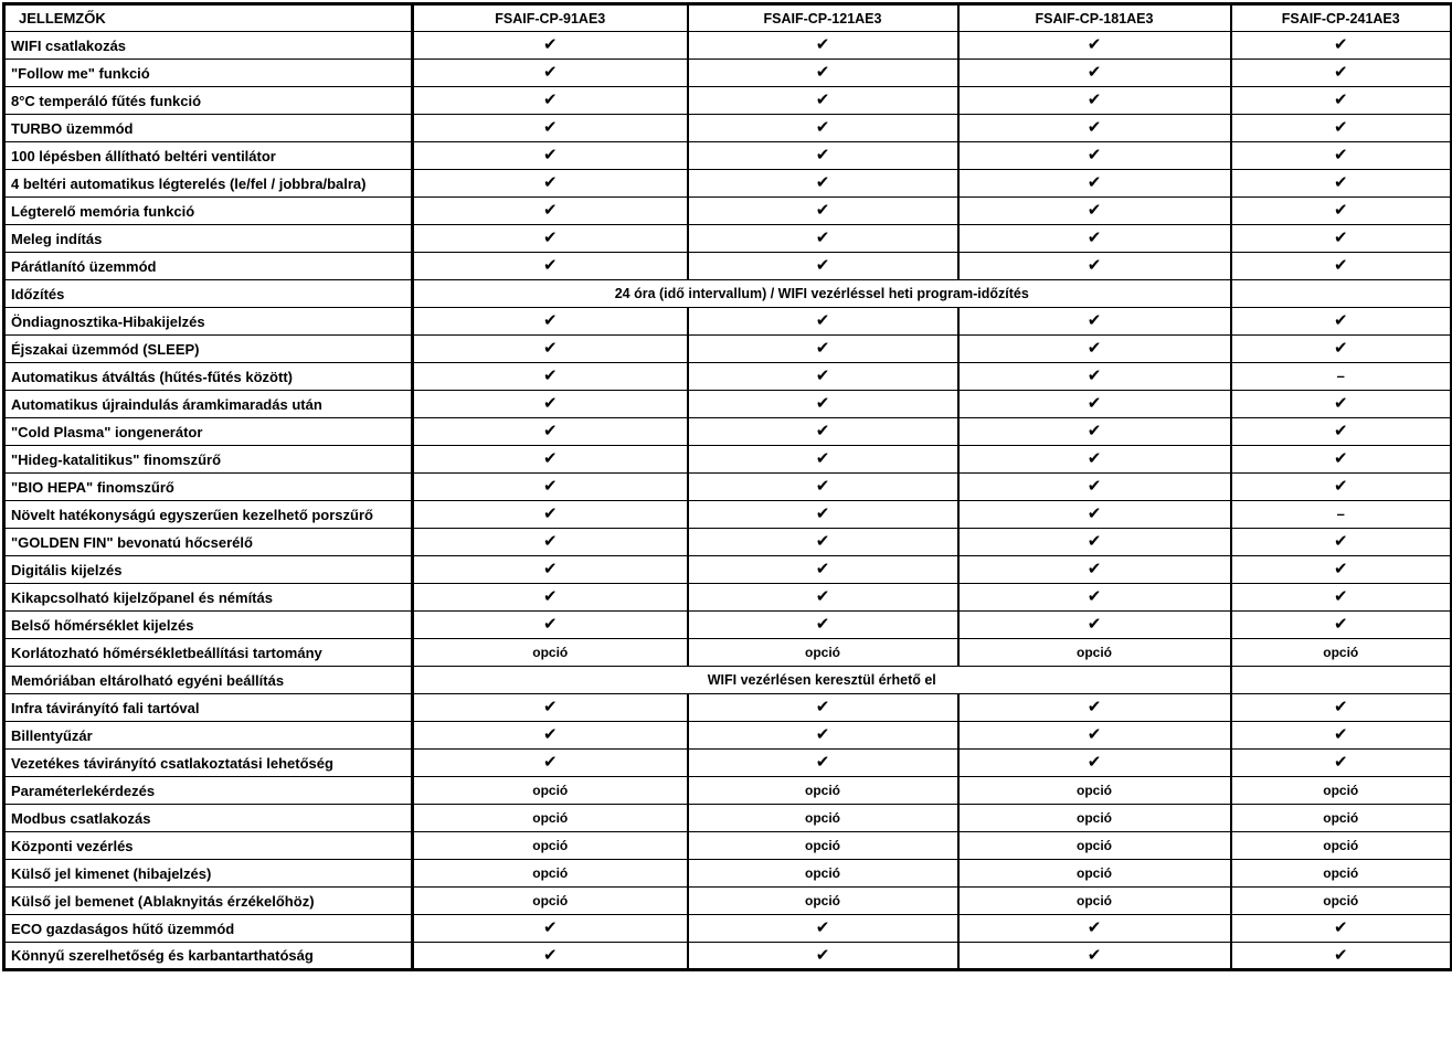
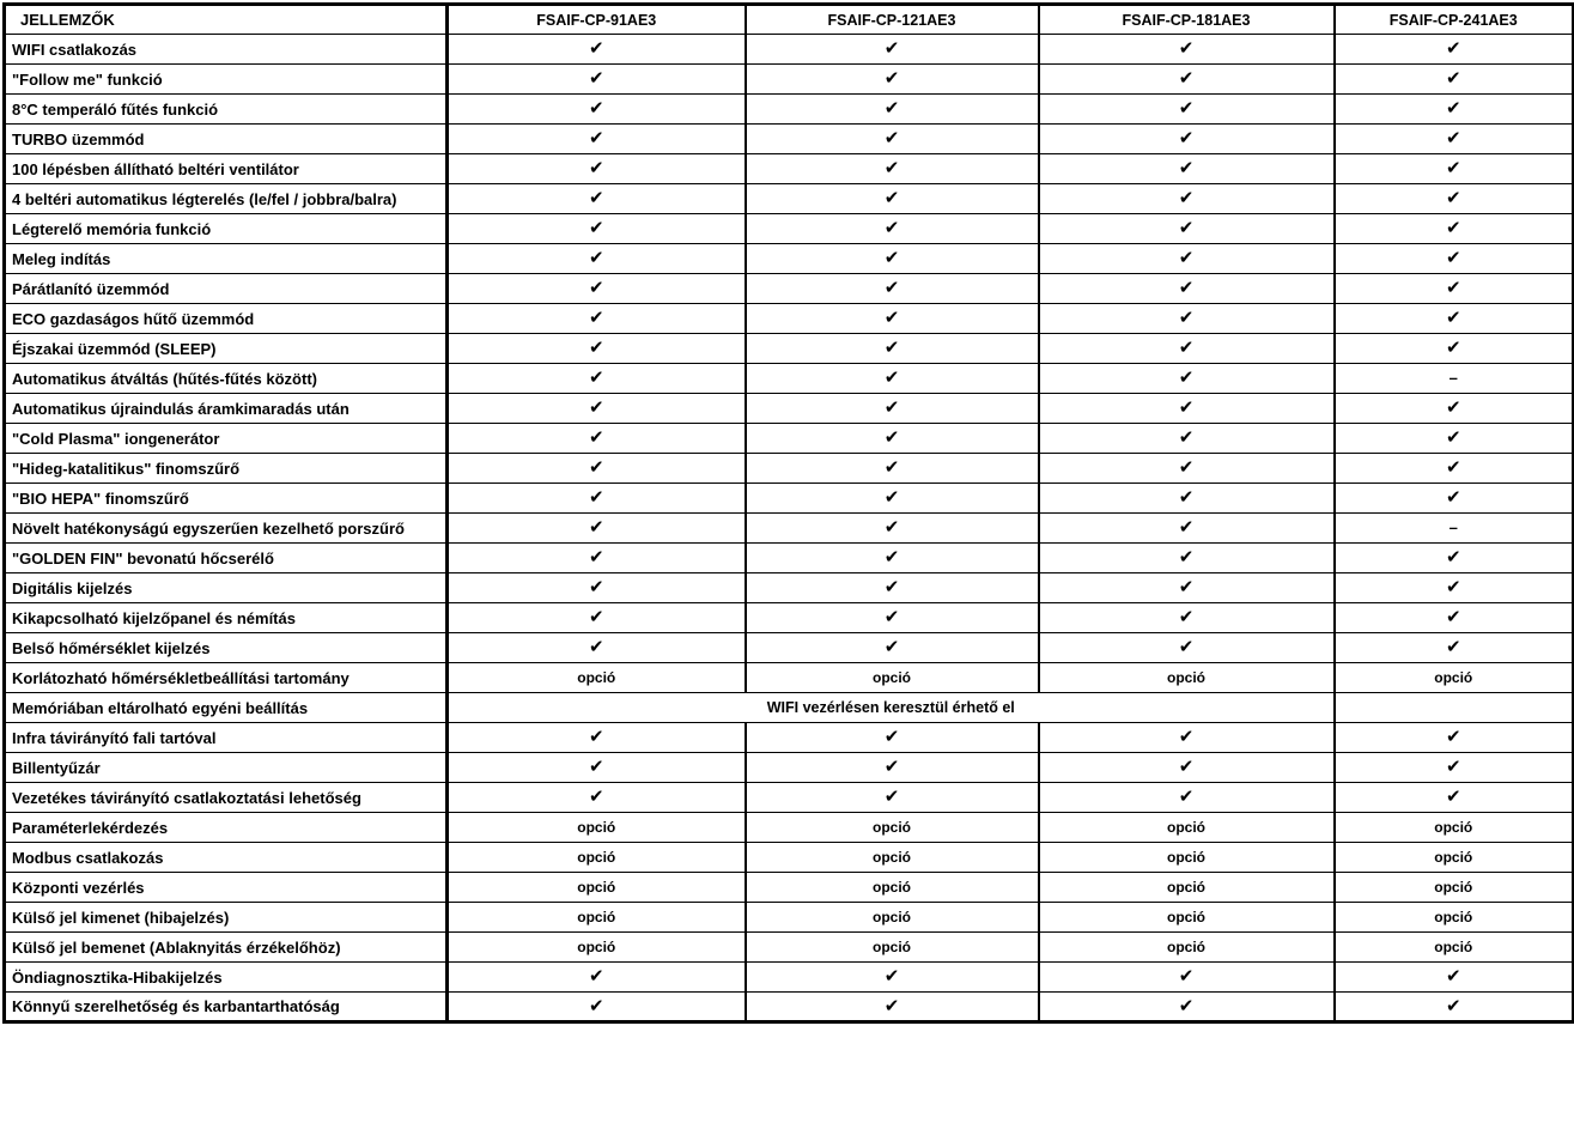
  JELLEMZŐK	FSAIF-CP-91AE3	FSAIF-CP-121AE3	FSAIF-CP-181AE3	FSAIF-CP-241AE3
  WIFI csatlakozás	✔	✔	✔	✔
  "Follow me" funkció	✔	✔	✔	✔
  8°C temperáló fűtés funkció	✔	✔	✔	✔
  TURBO üzemmód	✔	✔	✔	✔
  100 lépésben állítható beltéri ventilátor	✔	✔	✔	✔
  4 beltéri automatikus légterelés (le/fel / jobbra/balra)	✔	✔	✔	✔
  Légterelő memória funkció	✔	✔	✔	✔
  Meleg indítás	✔	✔	✔	✔
  Párátlanító üzemmód	✔	✔	✔	✔
- Időzítés	24 óra (idő intervallum) / WIFI vezérléssel heti program-időzítés
- Öndiagnosztika-Hibakijelzés	✔	✔	✔	✔
+ ECO gazdaságos hűtő üzemmód	✔	✔	✔	✔
  Éjszakai üzemmód (SLEEP)	✔	✔	✔	✔
  Automatikus átváltás (hűtés-fűtés között)	✔	✔	✔	–
  Automatikus újraindulás áramkimaradás után	✔	✔	✔	✔
  "Cold Plasma" iongenerátor	✔	✔	✔	✔
  "Hideg-katalitikus" finomszűrő	✔	✔	✔	✔
  "BIO HEPA" finomszűrő	✔	✔	✔	✔
  Növelt hatékonyságú egyszerűen kezelhető porszűrő	✔	✔	✔	–
  "GOLDEN FIN" bevonatú hőcserélő	✔	✔	✔	✔
  Digitális kijelzés	✔	✔	✔	✔
  Kikapcsolható kijelzőpanel és némítás	✔	✔	✔	✔
  Belső hőmérséklet kijelzés	✔	✔	✔	✔
  Korlátozható hőmérsékletbeállítási tartomány	opció	opció	opció	opció
  Memóriában eltárolható egyéni beállítás	WIFI vezérlésen keresztül érhető el
  Infra távirányító fali tartóval	✔	✔	✔	✔
  Billentyűzár	✔	✔	✔	✔
  Vezetékes távirányító csatlakoztatási lehetőség	✔	✔	✔	✔
  Paraméterlekérdezés	opció	opció	opció	opció
  Modbus csatlakozás	opció	opció	opció	opció
  Központi vezérlés	opció	opció	opció	opció
  Külső jel kimenet (hibajelzés)	opció	opció	opció	opció
  Külső jel bemenet (Ablaknyitás érzékelőhöz)	opció	opció	opció	opció
- ECO gazdaságos hűtő üzemmód	✔	✔	✔	✔
+ Öndiagnosztika-Hibakijelzés	✔	✔	✔	✔
  Könnyű szerelhetőség és karbantarthatóság	✔	✔	✔	✔
